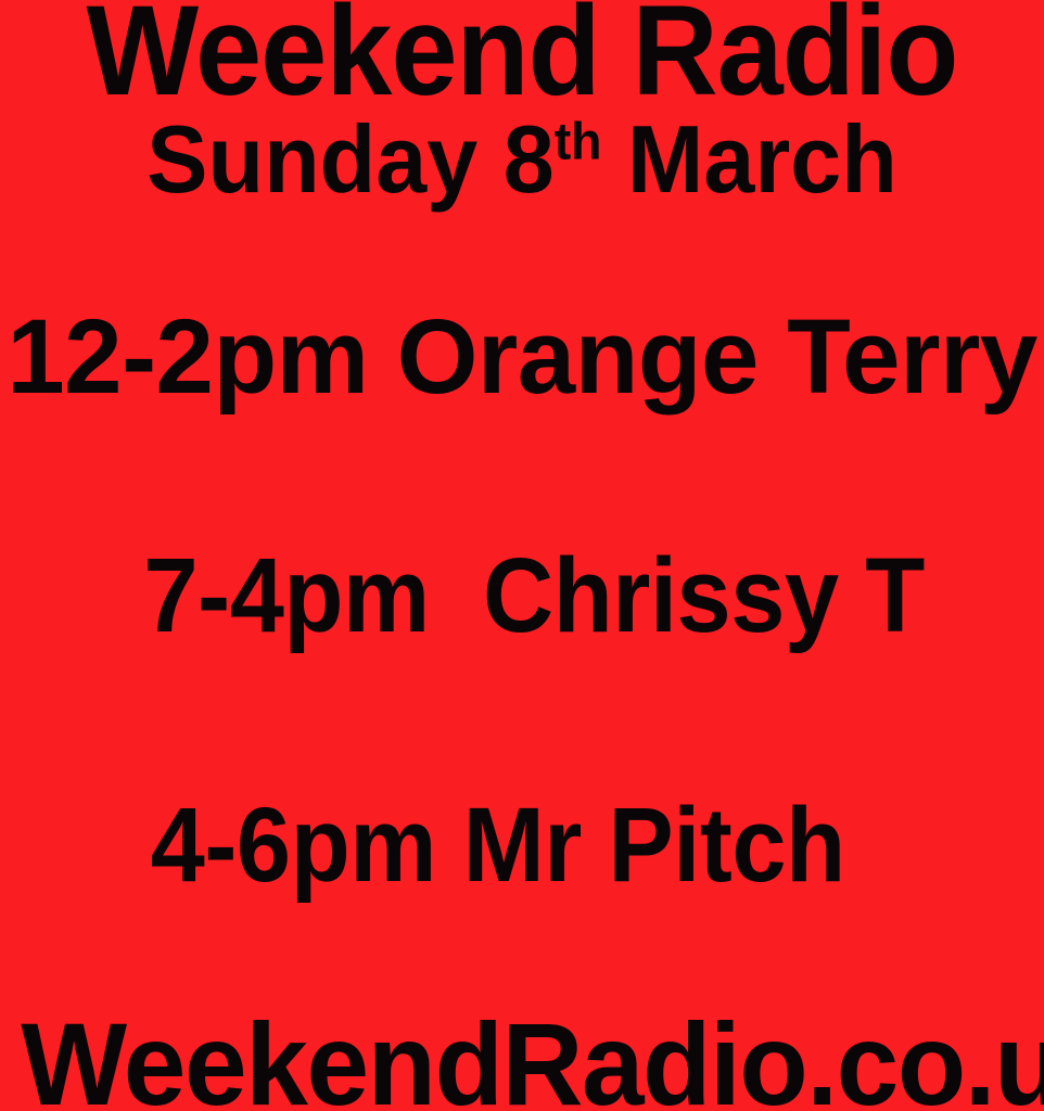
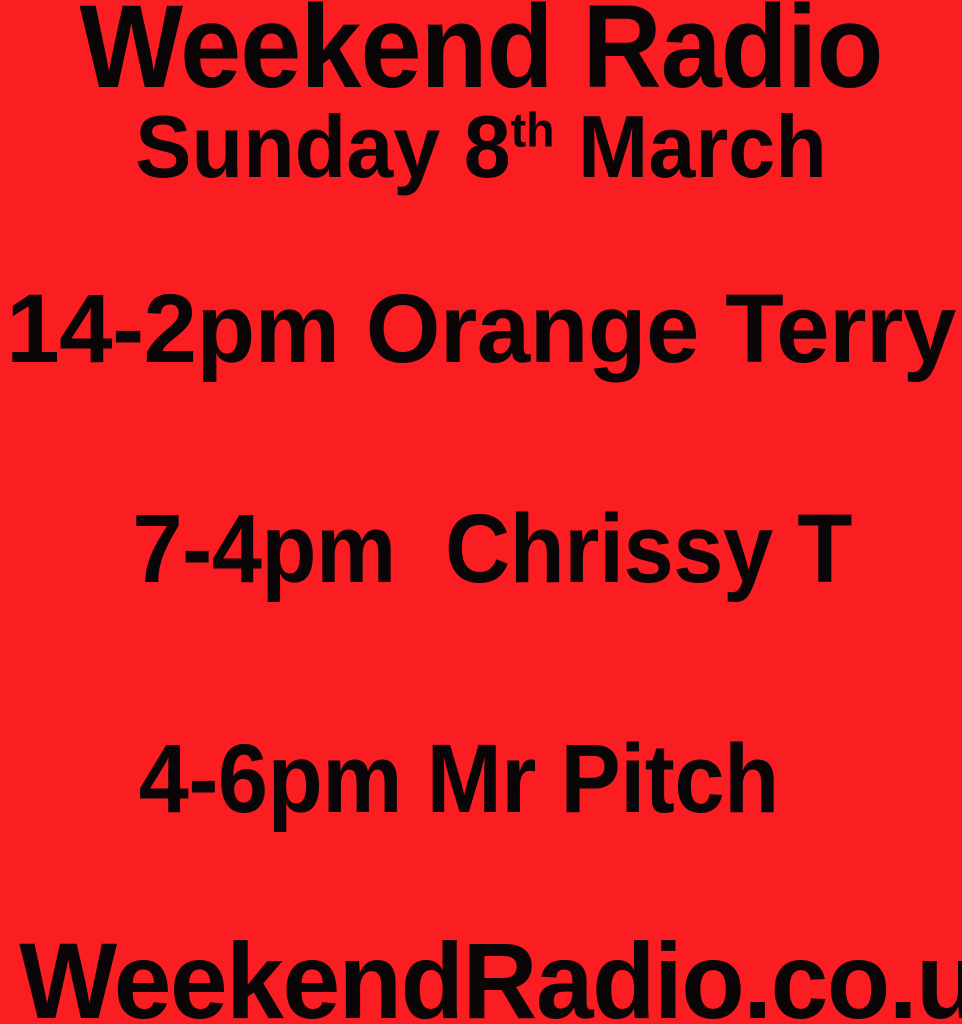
  Weekend Radio
  Sunday 8th March
- 12-2pm Orange Terry
+ 14-2pm Orange Terry
  7-4pm Chrissy T
  4-6pm Mr Pitch
  WeekendRadio.co.u
